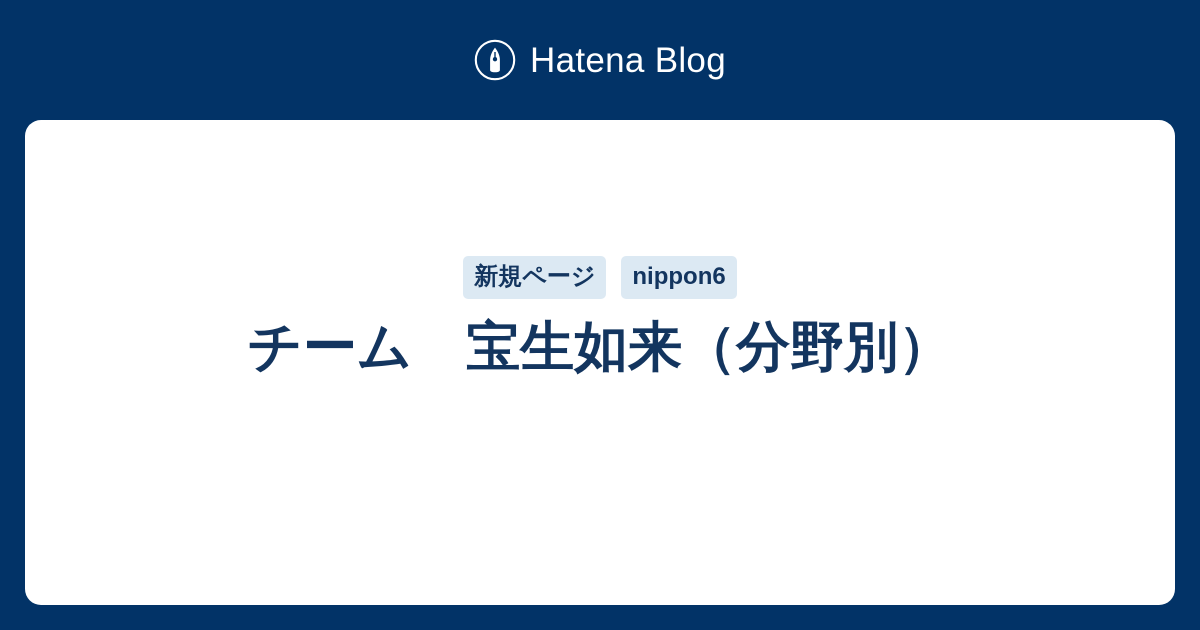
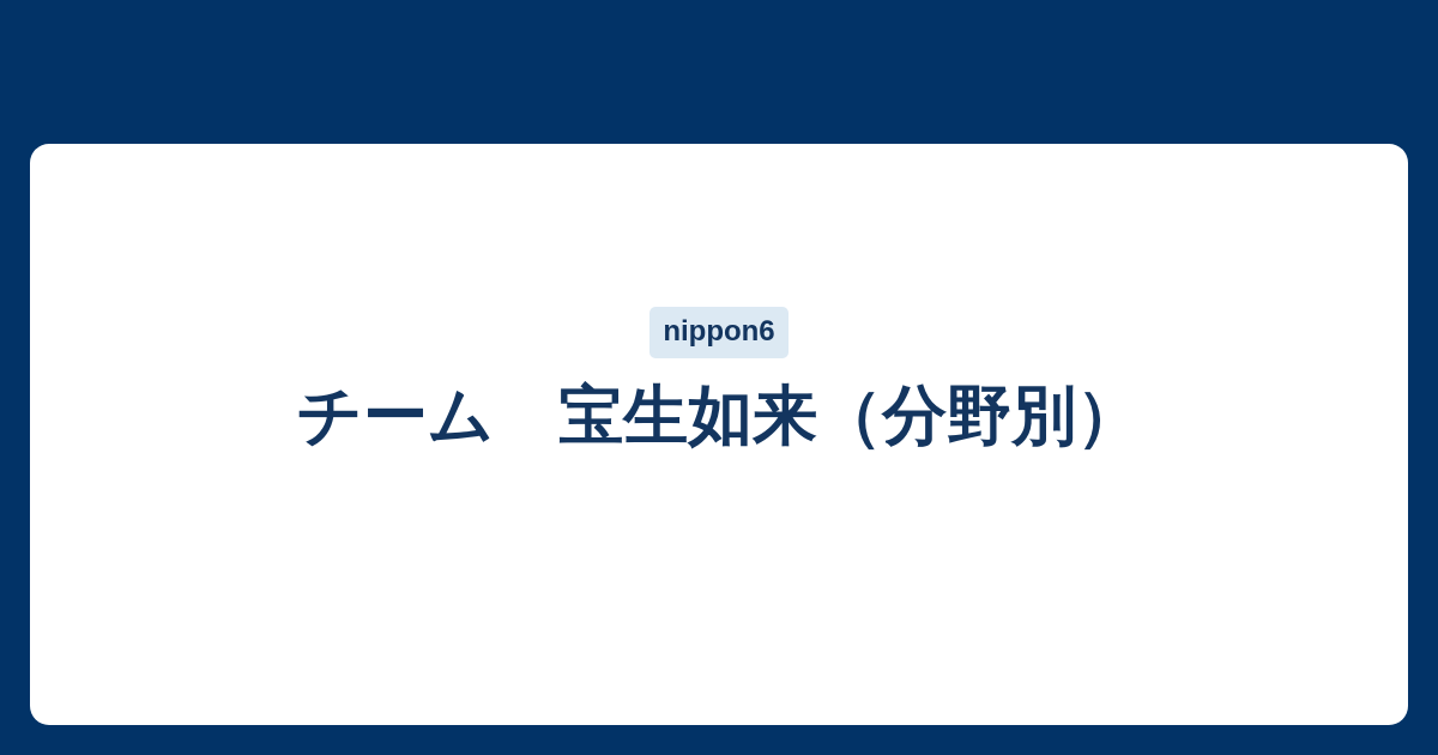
- Hatena Blog
- 新規ページ
  nippon6
  チーム 宝生如来（分野別）
